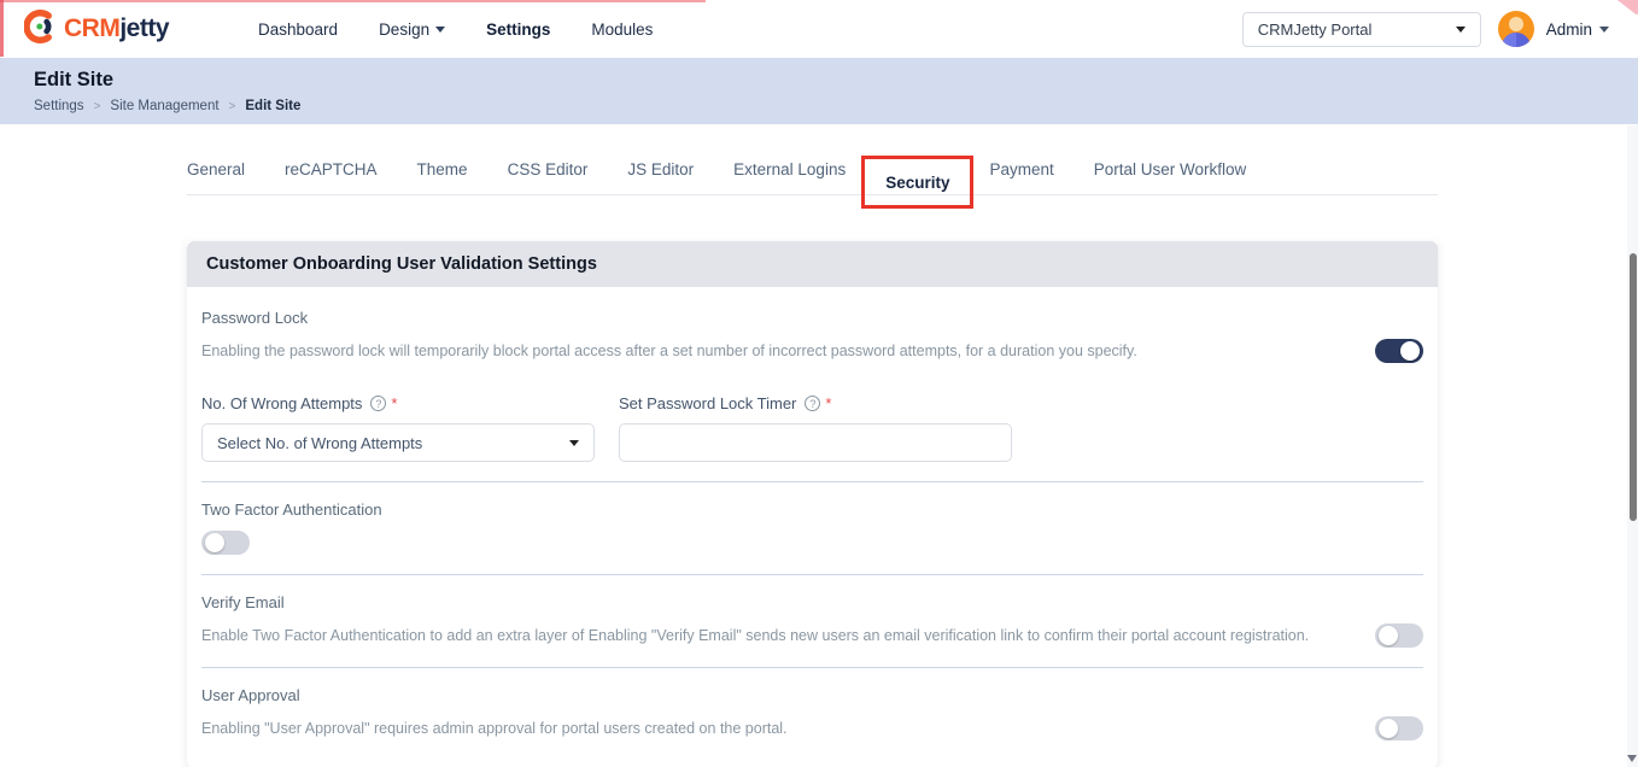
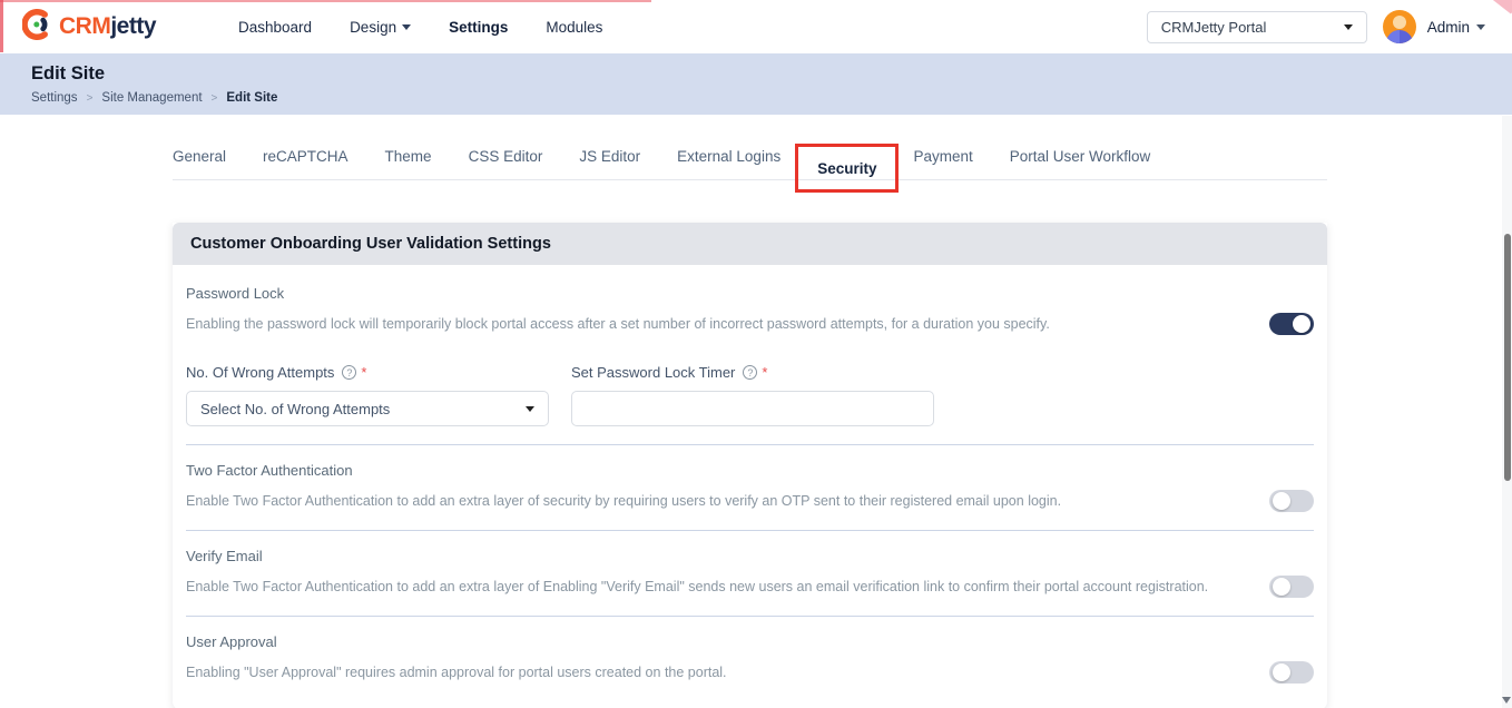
  CRMjetty
  Dashboard
  Design
  Settings
  Modules
  CRMJetty Portal
  Admin
  Edit Site
  Settings
  >
  Site Management
  >
  Edit Site
  General
  reCAPTCHA
  Theme
  CSS Editor
  JS Editor
  External Logins
  Security
  Payment
  Portal User Workflow
  Customer Onboarding User Validation Settings
  Password Lock
  Enabling the password lock will temporarily block portal access after a set number of incorrect password attempts, for a duration you specify.
  No. Of Wrong Attempts
  ?
  *
  Select No. of Wrong Attempts
  Set Password Lock Timer
  ?
  *
  Two Factor Authentication
+ Enable Two Factor Authentication to add an extra layer of security by requiring users to verify an OTP sent to their registered email upon login.
  Verify Email
  Enable Two Factor Authentication to add an extra layer of Enabling "Verify Email" sends new users an email verification link to confirm their portal account registration.
  User Approval
  Enabling "User Approval" requires admin approval for portal users created on the portal.
